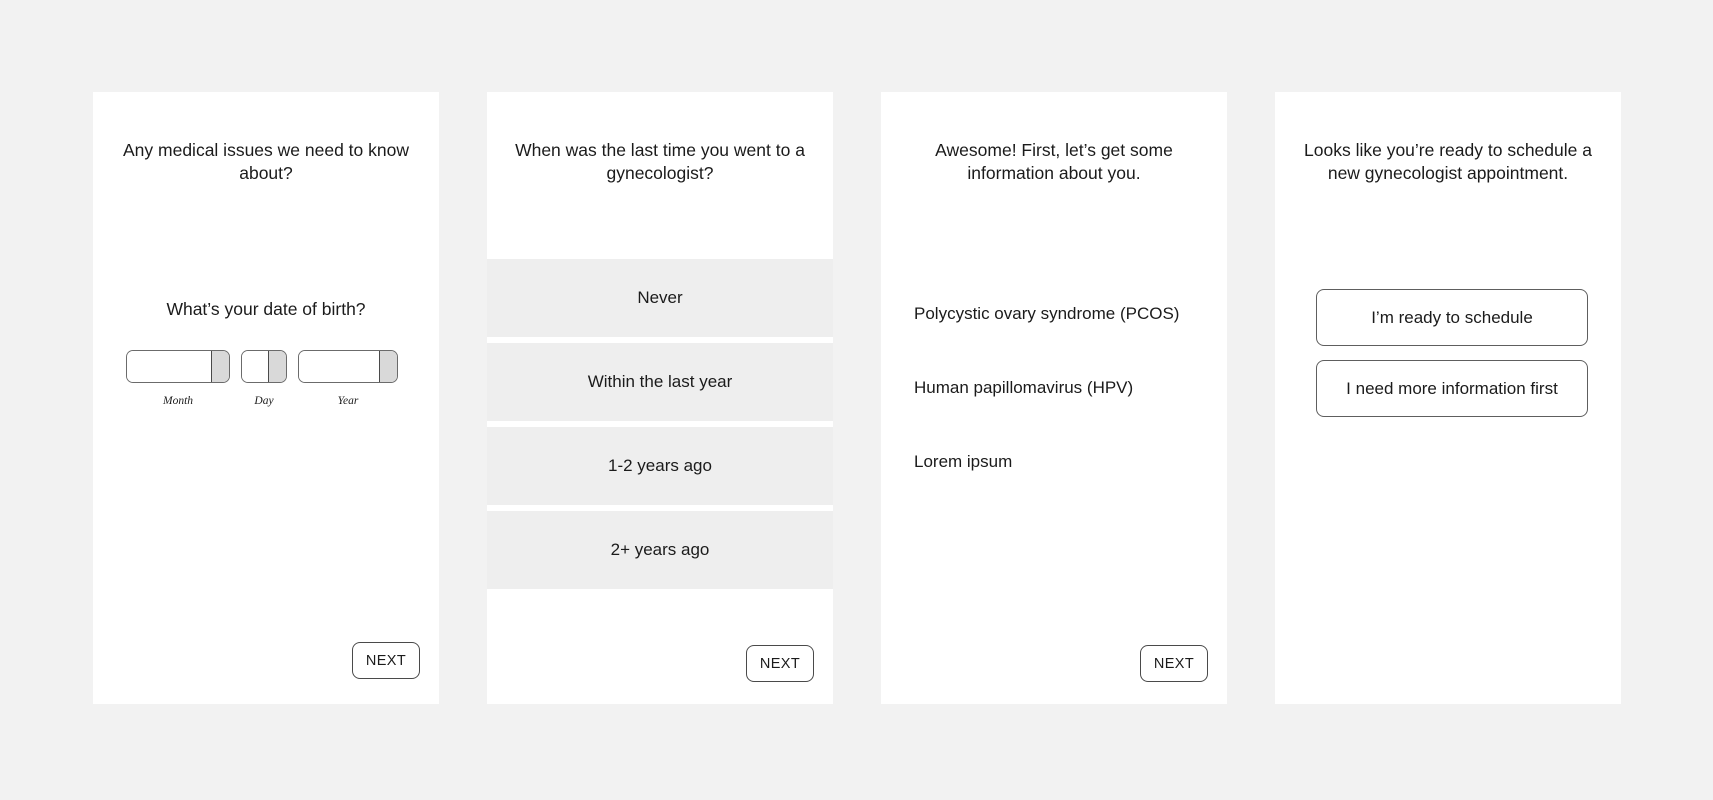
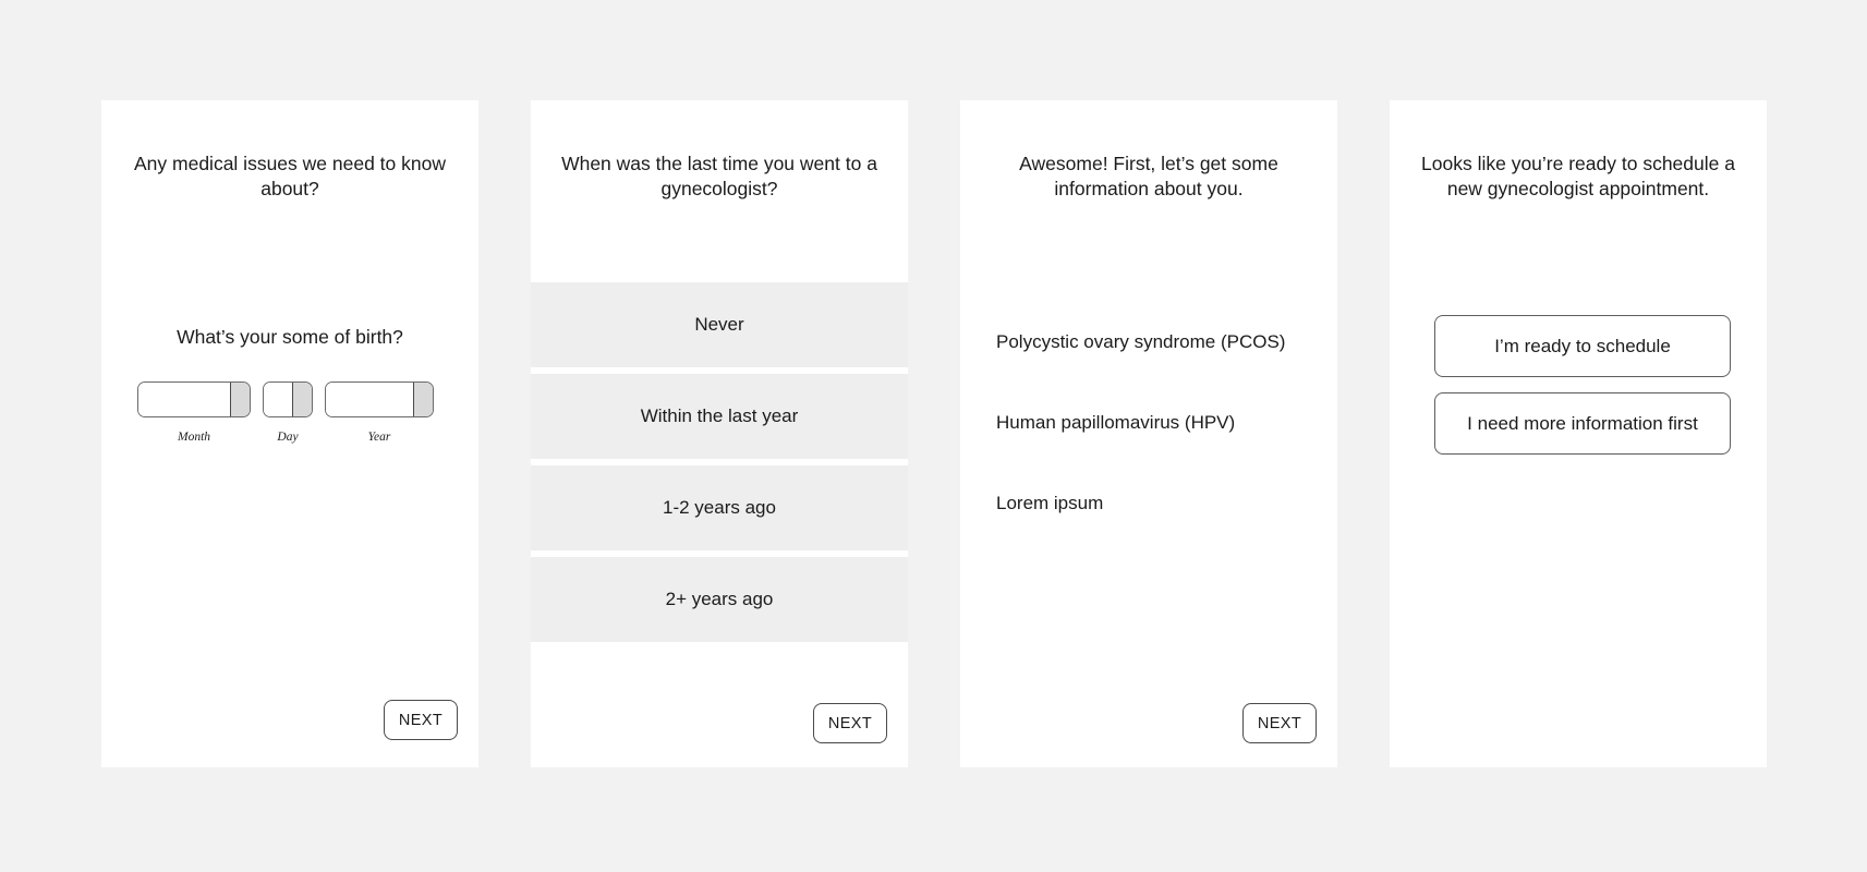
  Any medical issues we need to know about?
- What’s your date of birth?
+ What’s your some of birth?
  Month
  Day
  Year
  NEXT
  When was the last time you went to a gynecologist?
  Never
  Within the last year
  1-2 years ago
  2+ years ago
  NEXT
  Awesome! First, let’s get some information about you.
  Polycystic ovary syndrome (PCOS)
  Human papillomavirus (HPV)
  Lorem ipsum
  NEXT
  Looks like you’re ready to schedule a new gynecologist appointment.
  I’m ready to schedule
  I need more information first
